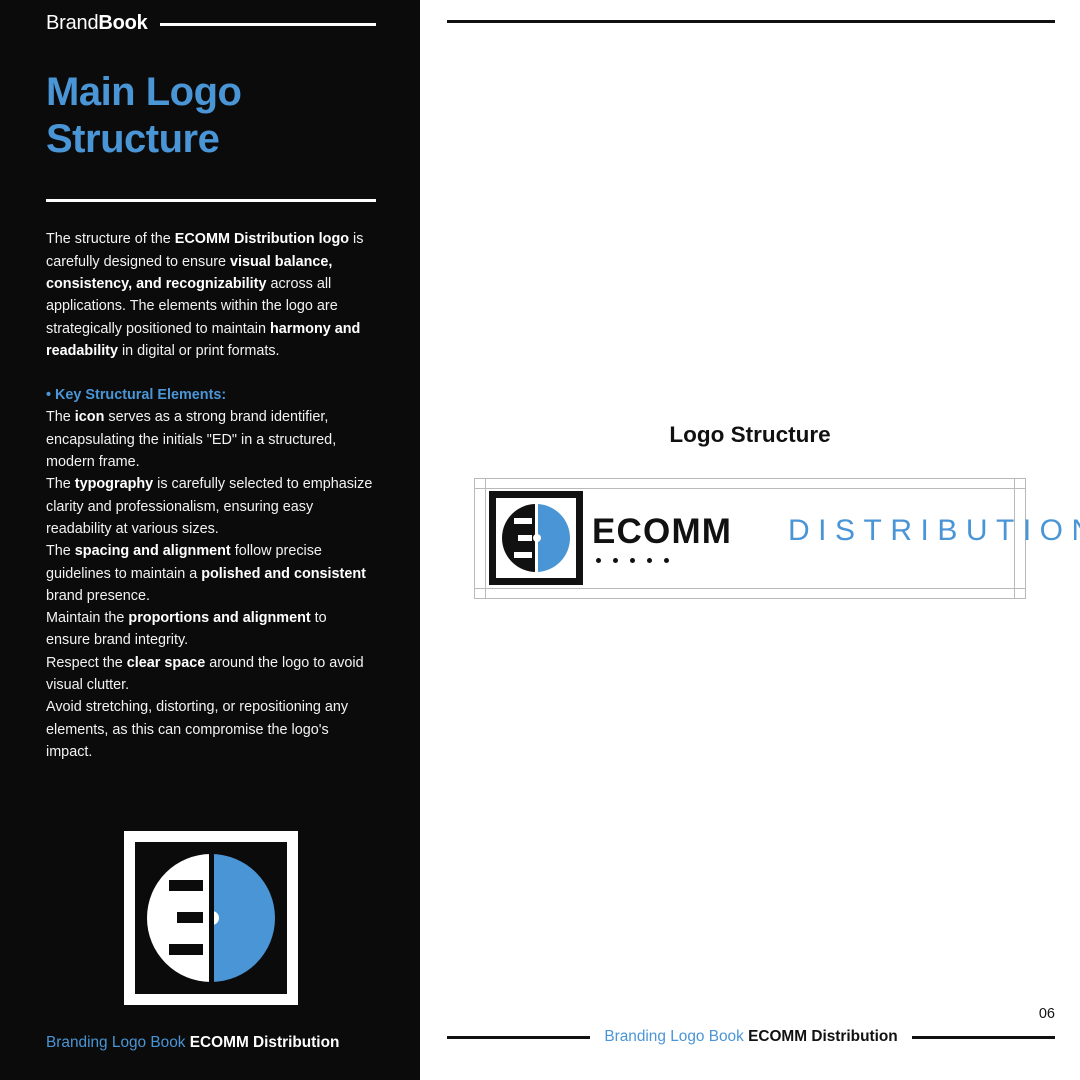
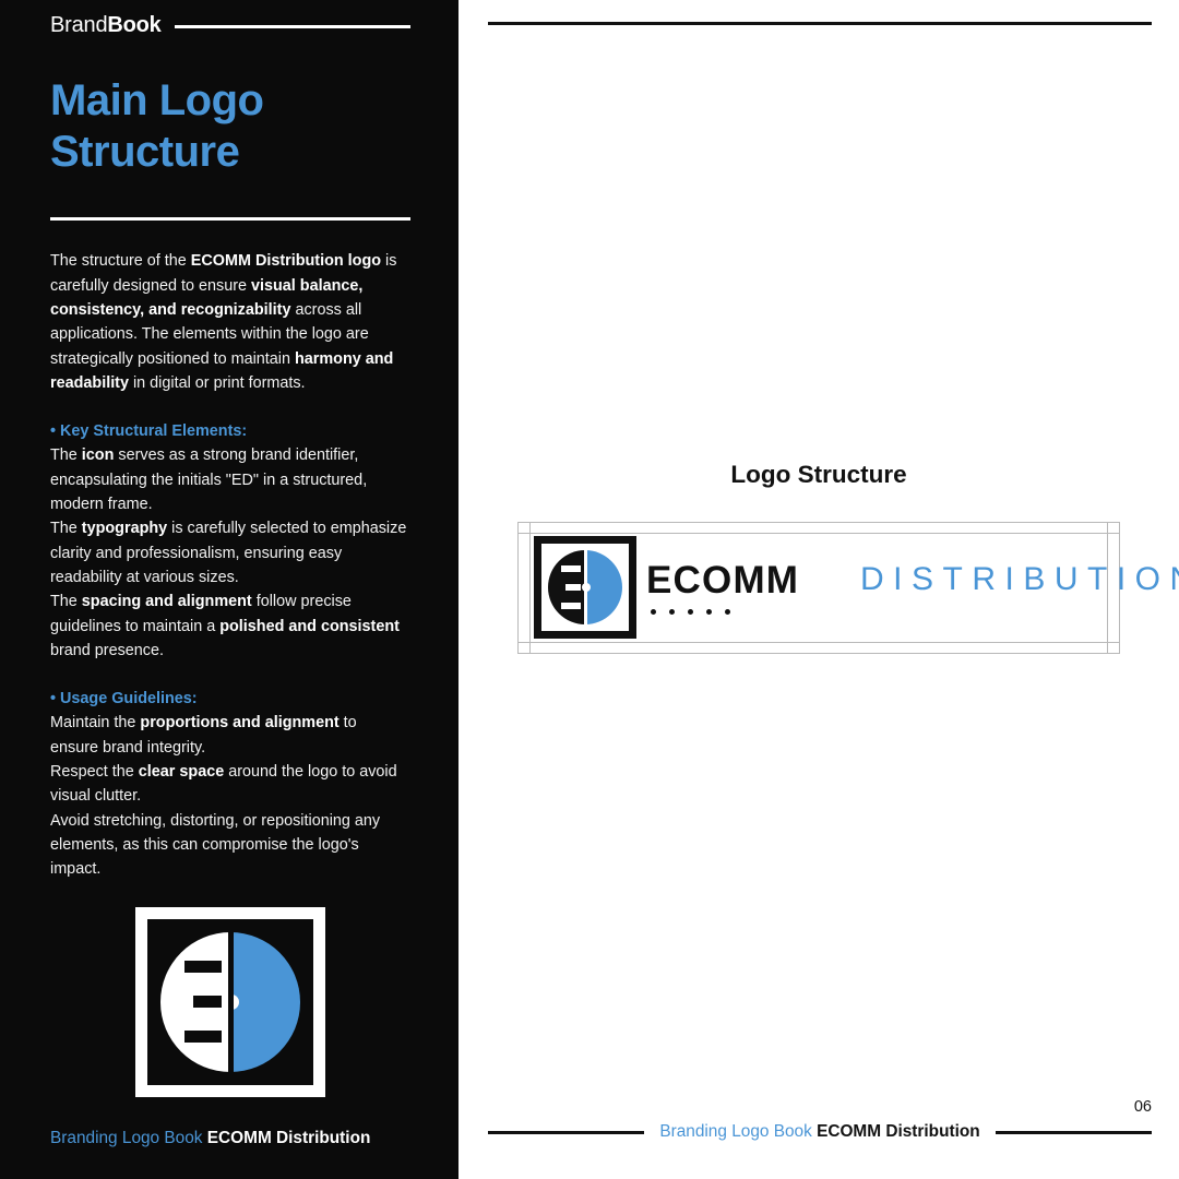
  BrandBook
  Main Logo Structure
  The structure of the ECOMM Distribution logo is carefully designed to ensure visual balance, consistency, and recognizability across all applications. The elements within the logo are strategically positioned to maintain harmony and readability in digital or print formats.
  • Key Structural Elements:
  The icon serves as a strong brand identifier, encapsulating the initials "ED" in a structured, modern frame.
  The typography is carefully selected to emphasize clarity and professionalism, ensuring easy readability at various sizes.
  The spacing and alignment follow precise guidelines to maintain a polished and consistent brand presence.
+ • Usage Guidelines:
  Maintain the proportions and alignment to ensure brand integrity.
  Respect the clear space around the logo to avoid visual clutter.
  Avoid stretching, distorting, or repositioning any elements, as this can compromise the logo's impact.
  Branding Logo Book ECOMM Distribution
  Logo Structure
  ECOMM
  DISTRIBUTIO
  06
  Branding Logo Book ECOMM Distribution
